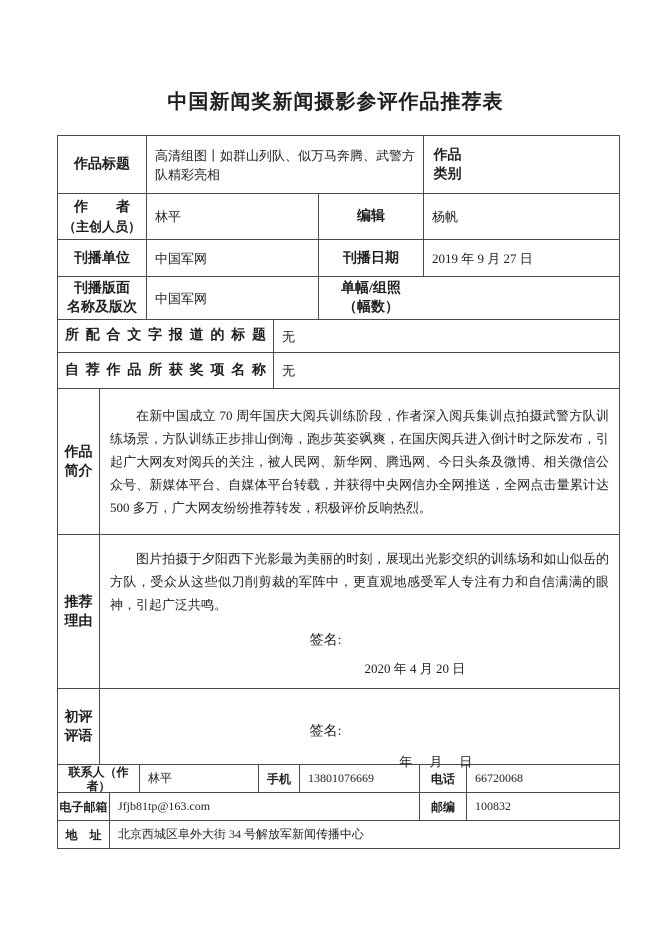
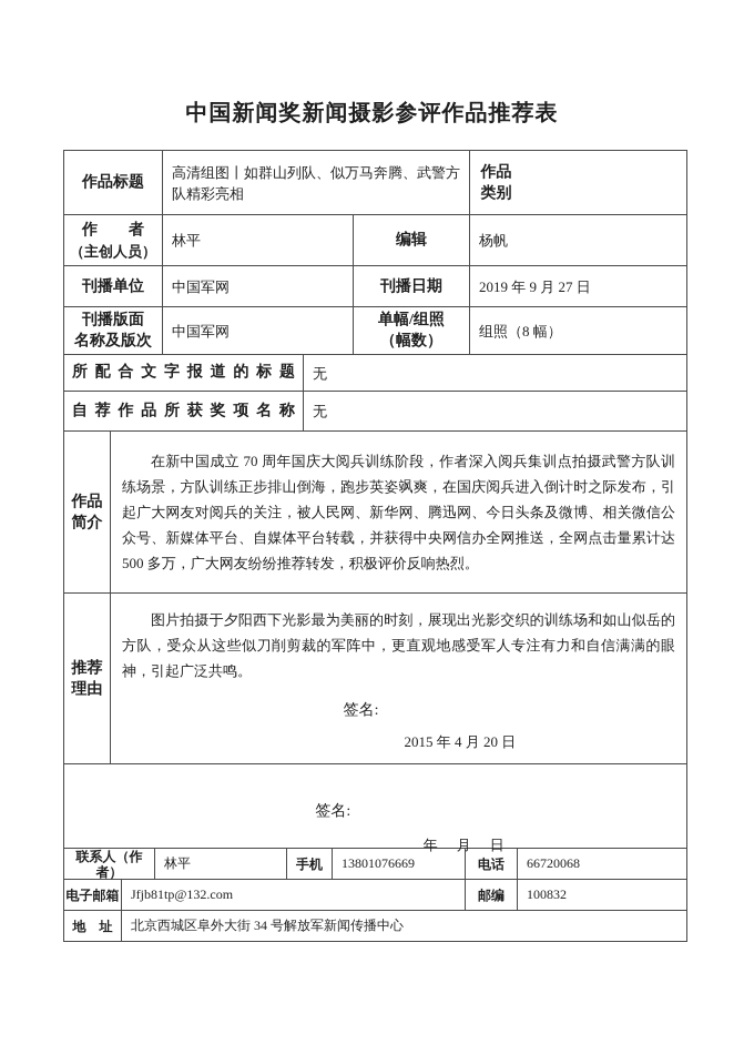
  中国新闻奖新闻摄影参评作品推荐表
  作品标题
  高清组图丨如群山列队、似万马奔腾、武警方队精彩亮相
  作品
  类别
  作 者
  （主创人员）
  林平
  编辑
  杨帆
  刊播单位
  中国军网
  刊播日期
  2019 年 9 月 27 日
  刊播版面
  名称及版次
  中国军网
  单幅/组照
  （幅数）
+ 组照（8 幅）
  所配合文字报道的标题
  无
  自荐作品所获奖项名称
  无
  作品
  简介
  在新中国成立 70 周年国庆大阅兵训练阶段，作者深入阅兵集训点拍摄武警方队训练场景，方队训练正步排山倒海，跑步英姿飒爽，在国庆阅兵进入倒计时之际发布，引起广大网友对阅兵的关注，被人民网、新华网、腾迅网、今日头条及微博、相关微信公众号、新媒体平台、自媒体平台转载，并获得中央网信办全网推送，全网点击量累计达 500 多万，广大网友纷纷推荐转发，积极评价反响热烈。
  推荐
  理由
  图片拍摄于夕阳西下光影最为美丽的时刻，展现出光影交织的训练场和如山似岳的方队，受众从这些似刀削剪裁的军阵中，更直观地感受军人专注有力和自信满满的眼神，引起广泛共鸣。
  签名:
- 2020 年 4 月 20 日
+ 2015 年 4 月 20 日
- 初评
- 评语
  签名:
  年 月 日
  联系人（作者）
  林平
  手机
  13801076669
  电话
  66720068
  电子邮箱
- Jfjb81tp@163.com
+ Jfjb81tp@132.com
  邮编
  100832
  地 址
  北京西城区阜外大街 34 号解放军新闻传播中心
